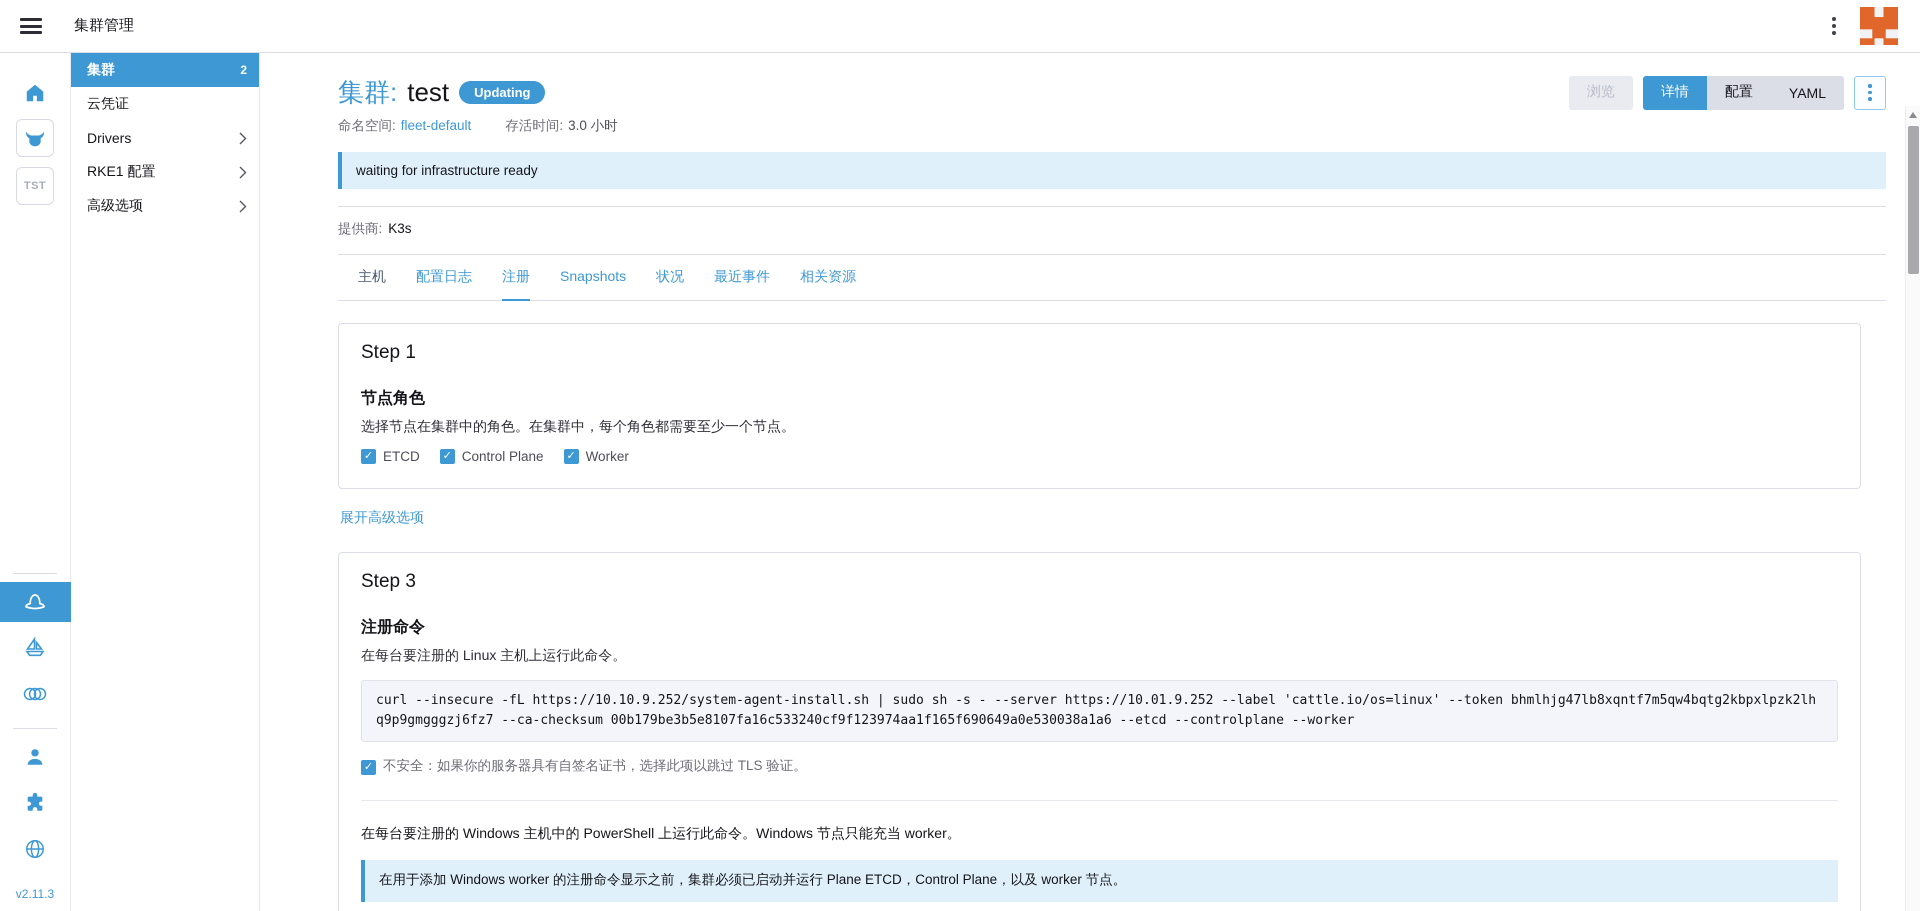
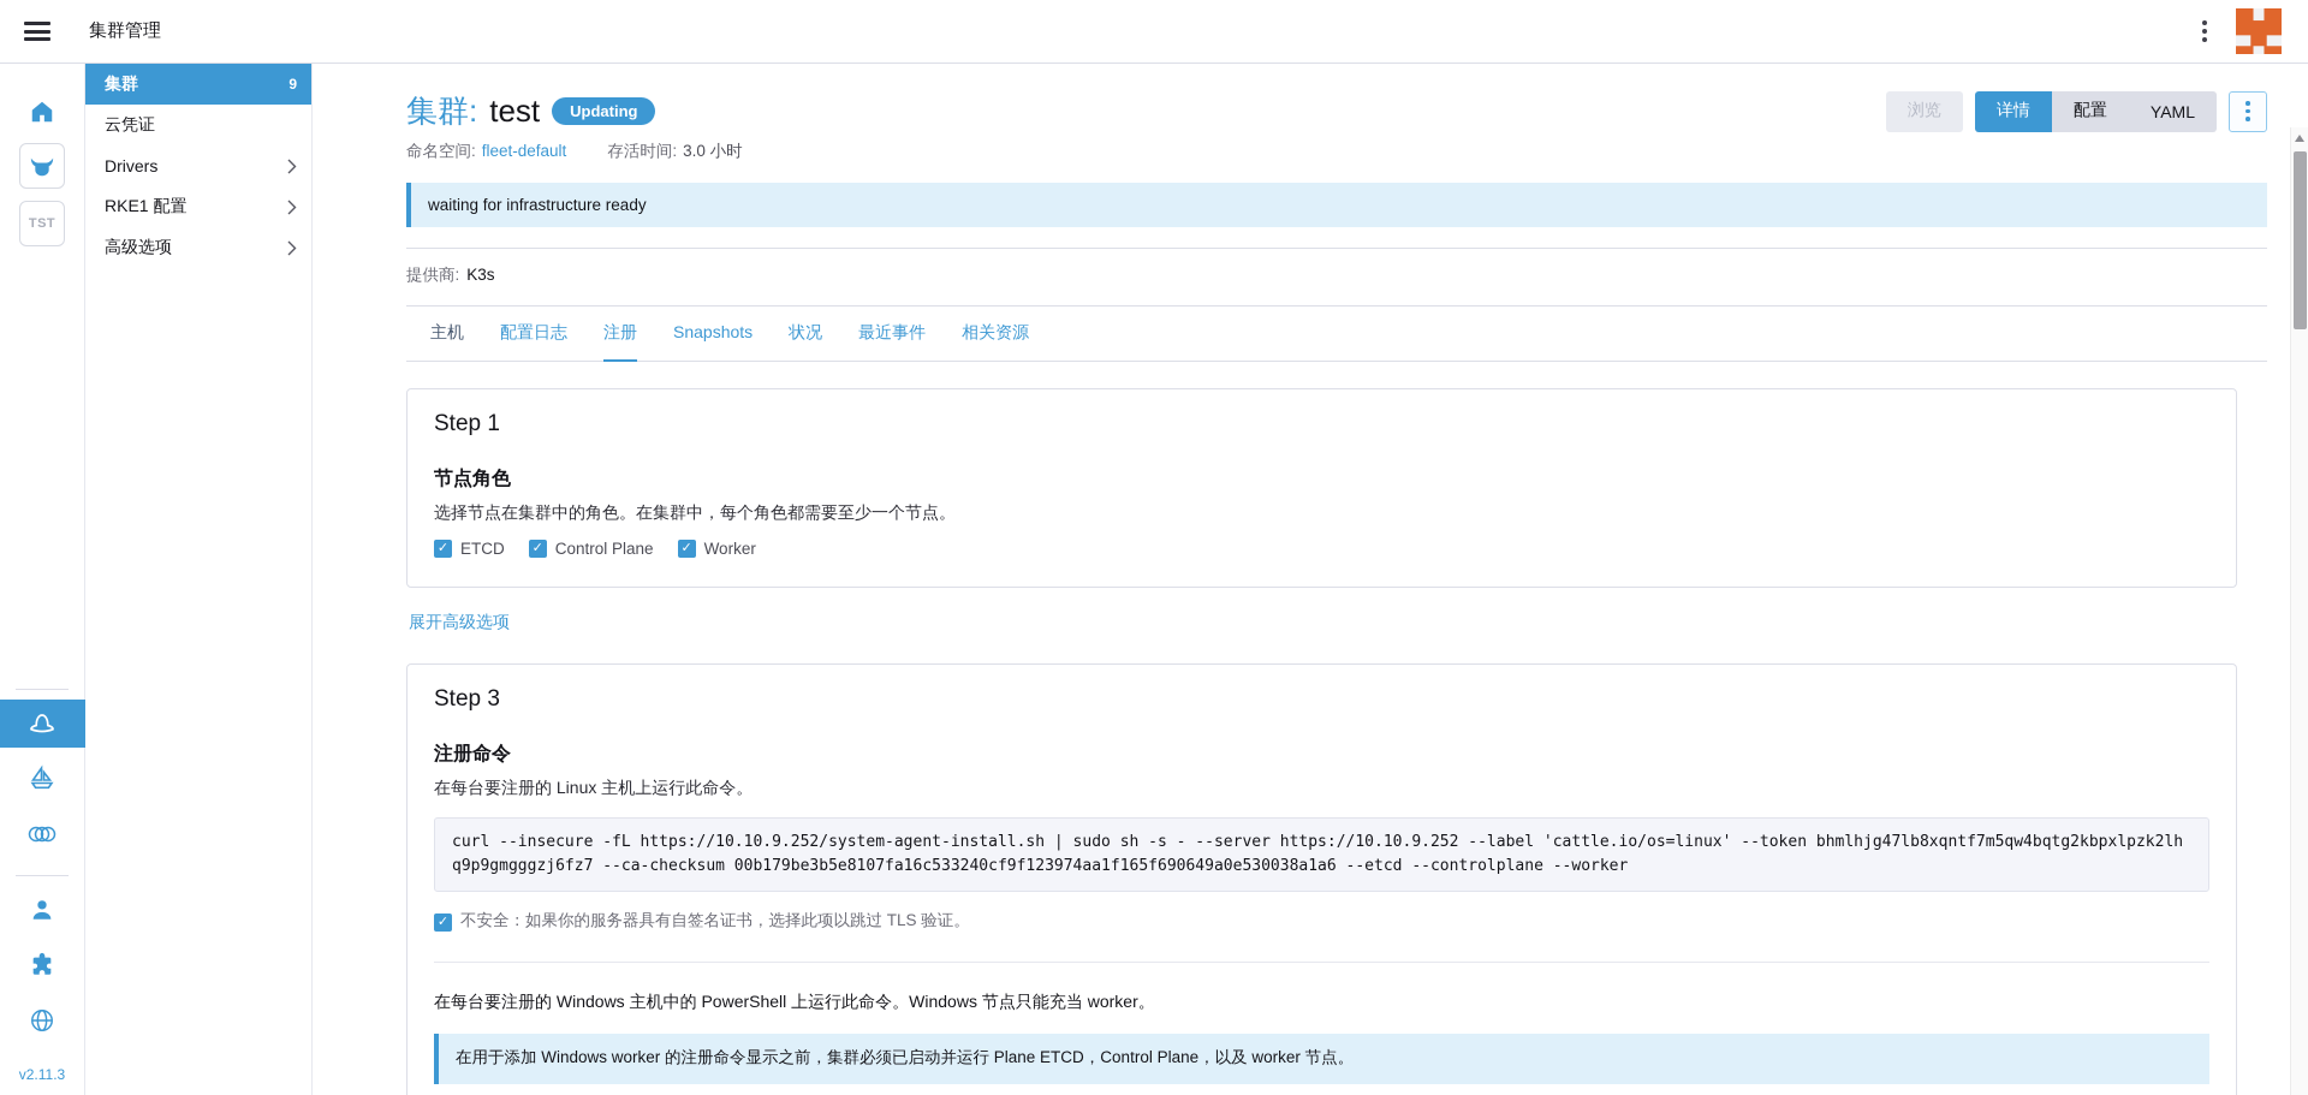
  集群管理
  TST
  v2.11.3
  集群
- 2
+ 9
  云凭证
  Drivers
  RKE1 配置
  高级选项
  集群:
  test
  Updating
  浏览
  详情
  配置
  YAML
  命名空间:
  fleet-default
  存活时间:
  3.0 小时
  waiting for infrastructure ready
  提供商:
  K3s
  主机
  配置日志
  注册
  Snapshots
  状况
  最近事件
  相关资源
  Step 1
  节点角色
  选择节点在集群中的角色。在集群中，每个角色都需要至少一个节点。
  ✓
  ETCD
  ✓
  Control Plane
  ✓
  Worker
  展开高级选项
  Step 3
  注册命令
  在每台要注册的 Linux 主机上运行此命令。
- curl --insecure -fL https://10.10.9.252/system-agent-install.sh | sudo sh -s - --server https://10.01.9.252 --label 'cattle.io/os=linux' --token bhmlhjg47lb8xqntf7m5qw4bqtg2kbpxlpzk2lhq9p9gmgggzj6fz7 --ca-checksum 00b179be3b5e8107fa16c533240cf9f123974aa1f165f690649a0e530038a1a6 --etcd --controlplane --worker
+ curl --insecure -fL https://10.10.9.252/system-agent-install.sh | sudo sh -s - --server https://10.10.9.252 --label 'cattle.io/os=linux' --token bhmlhjg47lb8xqntf7m5qw4bqtg2kbpxlpzk2lhq9p9gmgggzj6fz7 --ca-checksum 00b179be3b5e8107fa16c533240cf9f123974aa1f165f690649a0e530038a1a6 --etcd --controlplane --worker
  ✓
  不安全：如果你的服务器具有自签名证书，选择此项以跳过 TLS 验证。
  在每台要注册的 Windows 主机中的 PowerShell 上运行此命令。Windows 节点只能充当 worker。
  在用于添加 Windows worker 的注册命令显示之前，集群必须已启动并运行 Plane ETCD，Control Plane，以及 worker 节点。
